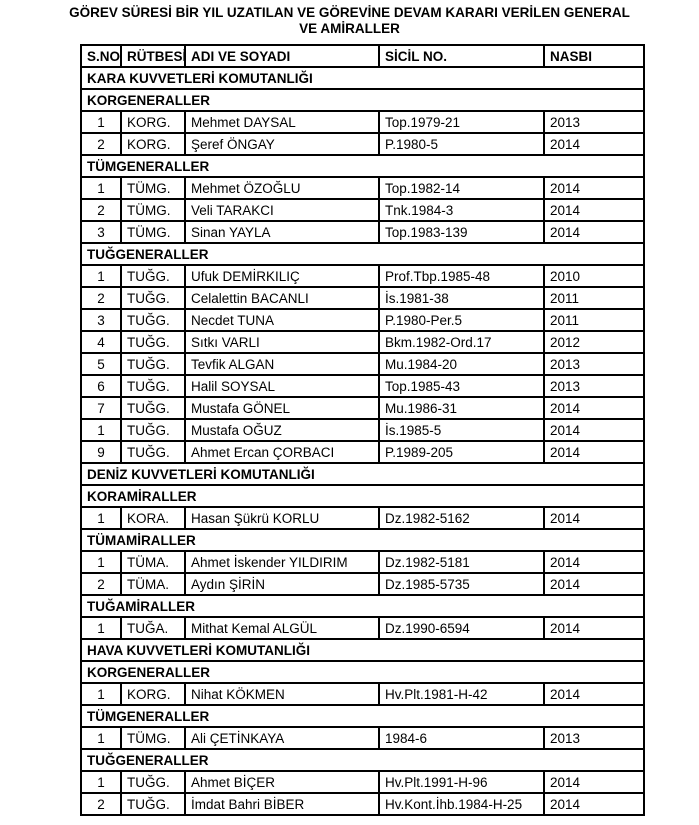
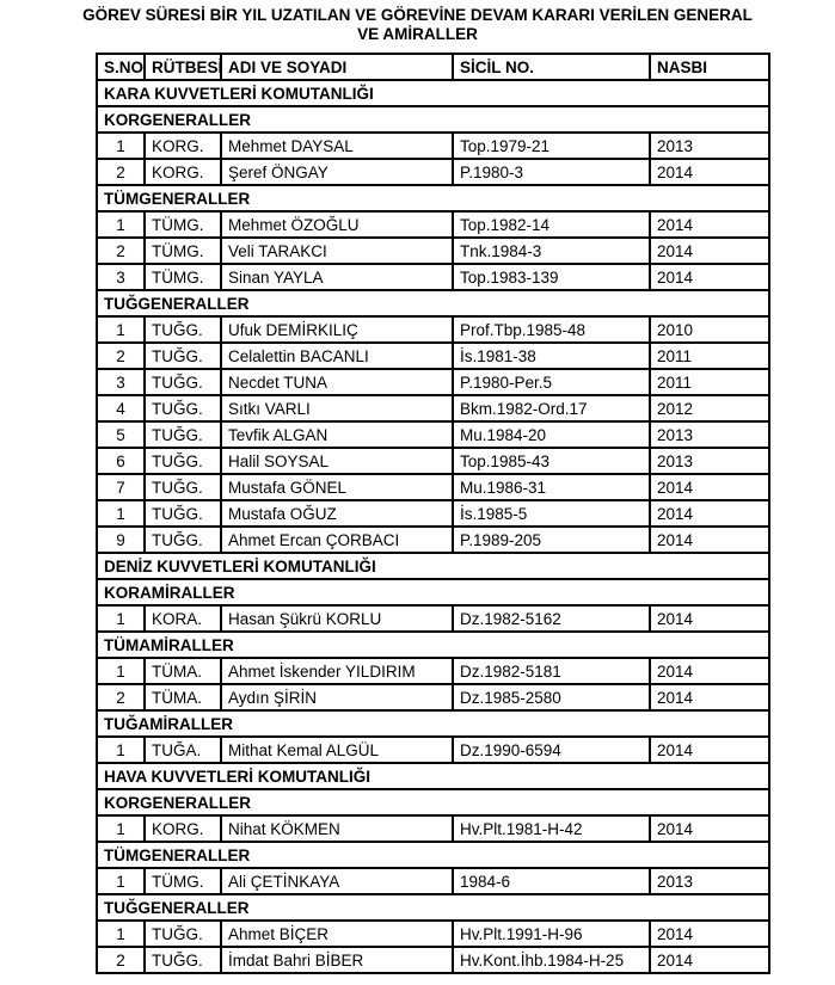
  GÖREV SÜRESİ BİR YIL UZATILAN VE GÖREVİNE DEVAM KARARI VERİLEN GENERAL
  VE AMİRALLER
  S.NO	RÜTBESİ	ADI VE SOYADI	SİCİL NO.	NASBI
  KARA KUVVETLERİ KOMUTANLIĞI
  KORGENERALLER
  1	KORG.	Mehmet DAYSAL	Top.1979-21	2013
- 2	KORG.	Şeref ÖNGAY	P.1980-5	2014
+ 2	KORG.	Şeref ÖNGAY	P.1980-3	2014
  TÜMGENERALLER
  1	TÜMG.	Mehmet ÖZOĞLU	Top.1982-14	2014
  2	TÜMG.	Veli TARAKCI	Tnk.1984-3	2014
  3	TÜMG.	Sinan YAYLA	Top.1983-139	2014
  TUĞGENERALLER
  1	TUĞG.	Ufuk DEMİRKILIÇ	Prof.Tbp.1985-48	2010
  2	TUĞG.	Celalettin BACANLI	İs.1981-38	2011
  3	TUĞG.	Necdet TUNA	P.1980-Per.5	2011
  4	TUĞG.	Sıtkı VARLI	Bkm.1982-Ord.17	2012
  5	TUĞG.	Tevfik ALGAN	Mu.1984-20	2013
  6	TUĞG.	Halil SOYSAL	Top.1985-43	2013
  7	TUĞG.	Mustafa GÖNEL	Mu.1986-31	2014
  1	TUĞG.	Mustafa OĞUZ	İs.1985-5	2014
  9	TUĞG.	Ahmet Ercan ÇORBACI	P.1989-205	2014
  DENİZ KUVVETLERİ KOMUTANLIĞI
  KORAMİRALLER
  1	KORA.	Hasan Şükrü KORLU	Dz.1982-5162	2014
  TÜMAMİRALLER
  1	TÜMA.	Ahmet İskender YILDIRIM	Dz.1982-5181	2014
- 2	TÜMA.	Aydın ŞİRİN	Dz.1985-5735	2014
+ 2	TÜMA.	Aydın ŞİRİN	Dz.1985-2580	2014
  TUĞAMİRALLER
  1	TUĞA.	Mithat Kemal ALGÜL	Dz.1990-6594	2014
  HAVA KUVVETLERİ KOMUTANLIĞI
  KORGENERALLER
  1	KORG.	Nihat KÖKMEN	Hv.Plt.1981-H-42	2014
  TÜMGENERALLER
  1	TÜMG.	Ali ÇETİNKAYA	1984-6	2013
  TUĞGENERALLER
  1	TUĞG.	Ahmet BİÇER	Hv.Plt.1991-H-96	2014
  2	TUĞG.	İmdat Bahri BİBER	Hv.Kont.İhb.1984-H-25	2014
